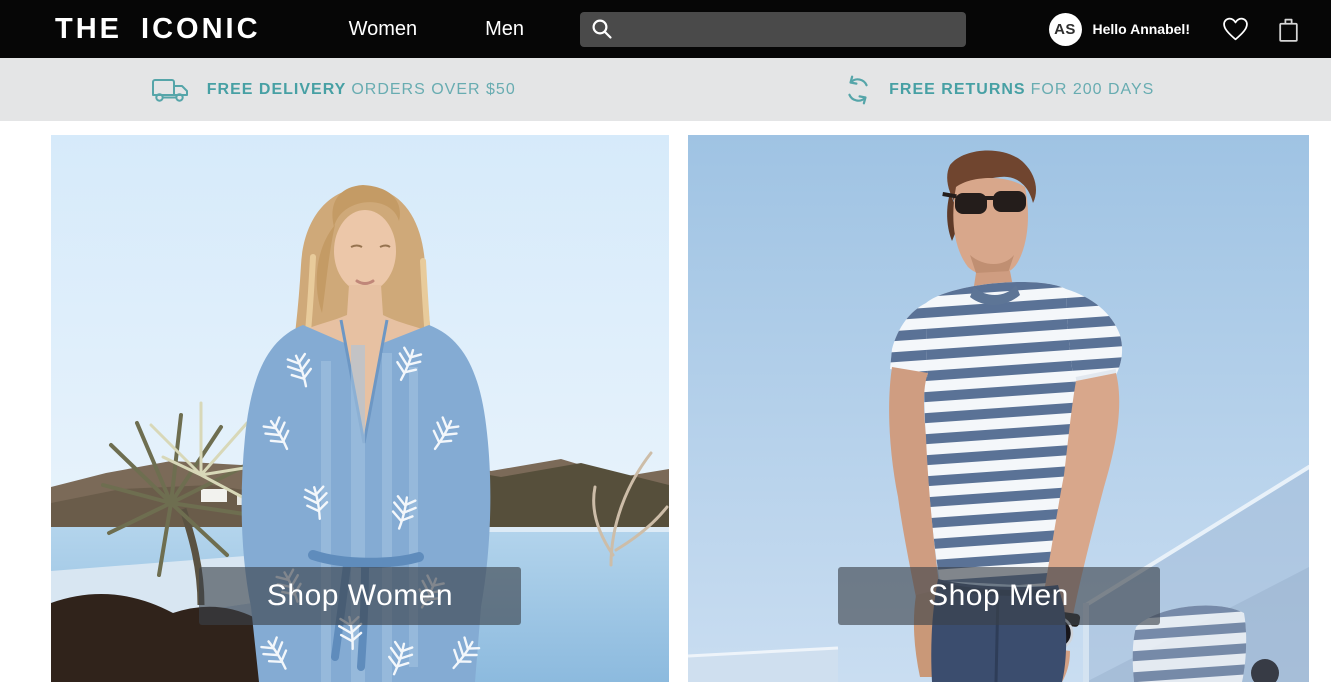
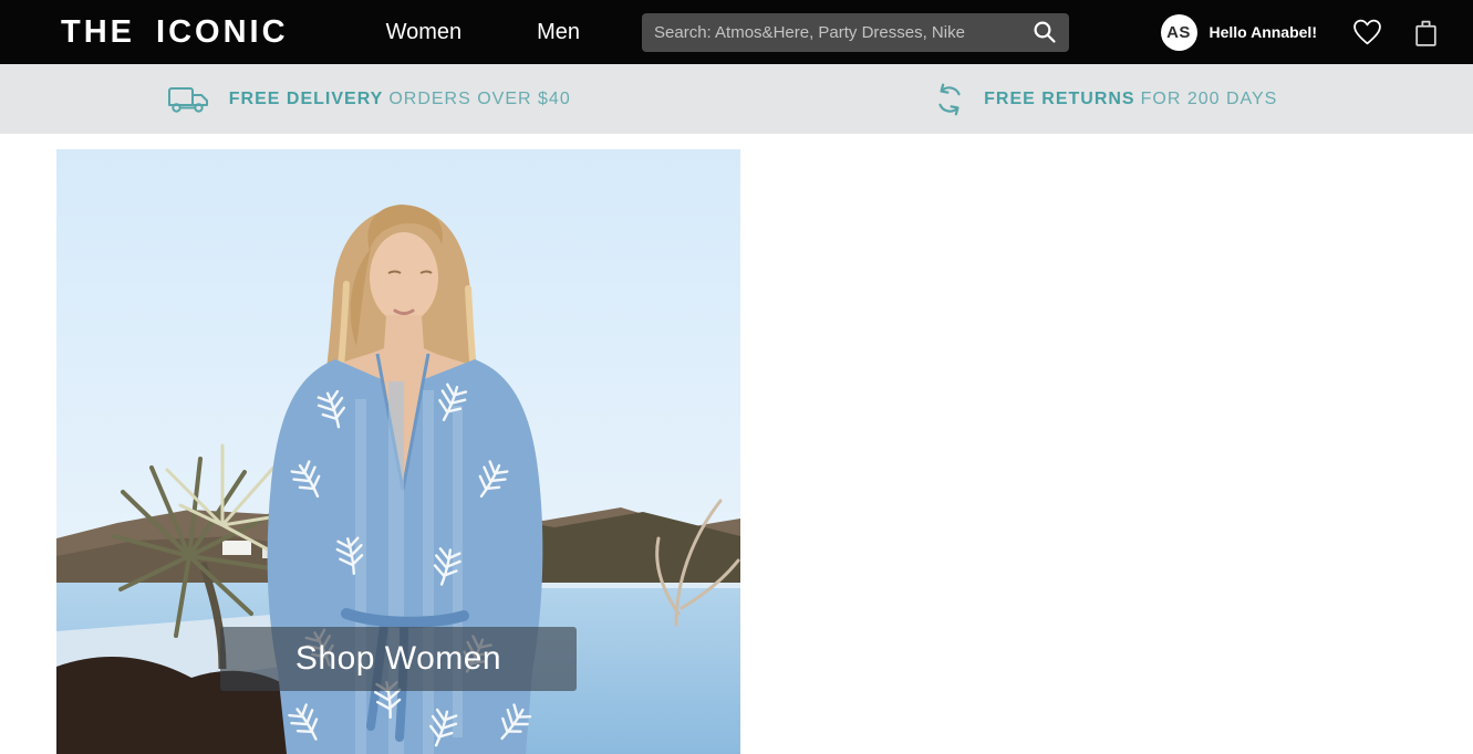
  THE ICONIC
  Women
  Men
+ Search: Atmos&Here, Party Dresses, Nike
  AS
  Hello Annabel!
- FREE DELIVERY ORDERS OVER $50
+ FREE DELIVERY ORDERS OVER $40
  FREE RETURNS FOR 200 DAYS
  Shop Women
- Shop Men
